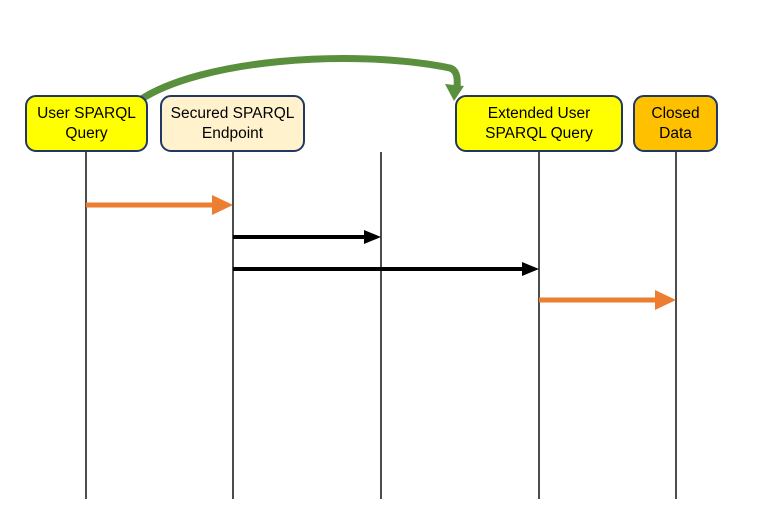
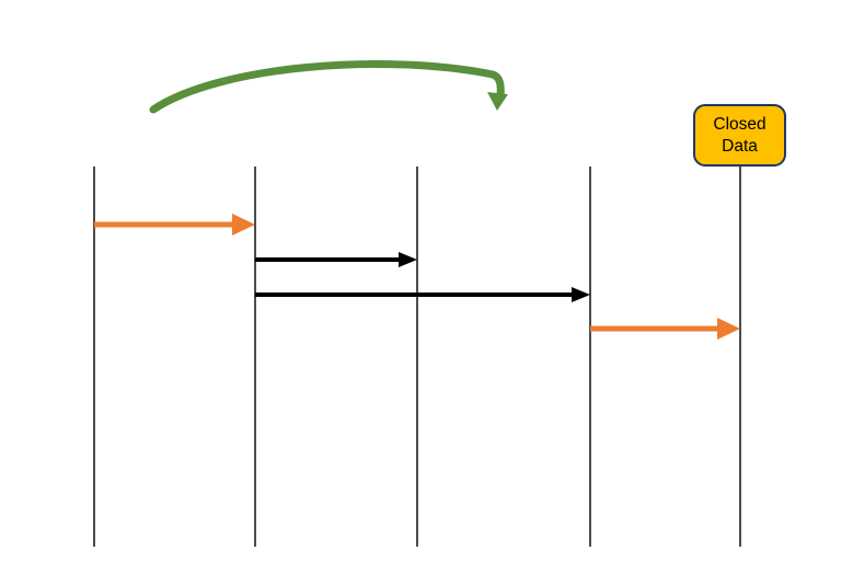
- User SPARQL Query
- Secured SPARQL Endpoint
- Extended User SPARQL Query
  Closed Data
